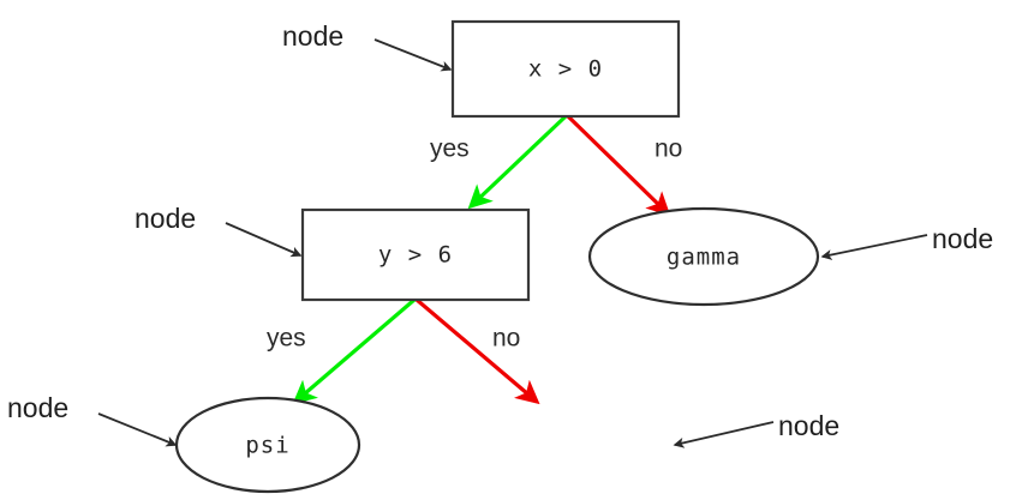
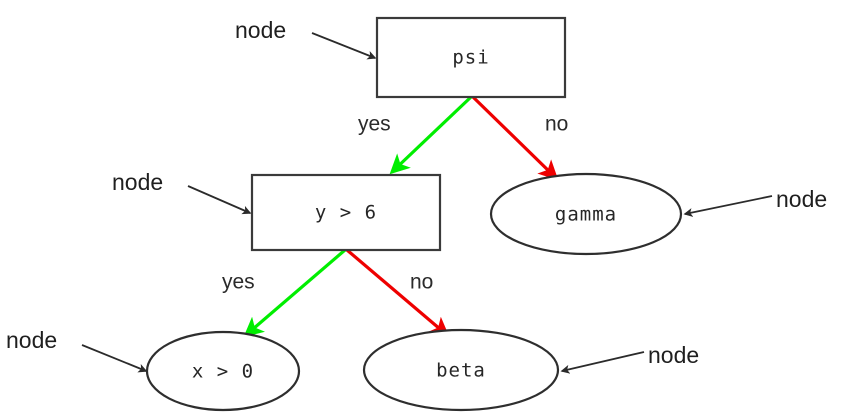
- x > 0
+ psi
  y > 6
  gamma
- psi
+ x > 0
+ beta
  yes
  no
  yes
  no
  node
  node
  node
  node
  node
